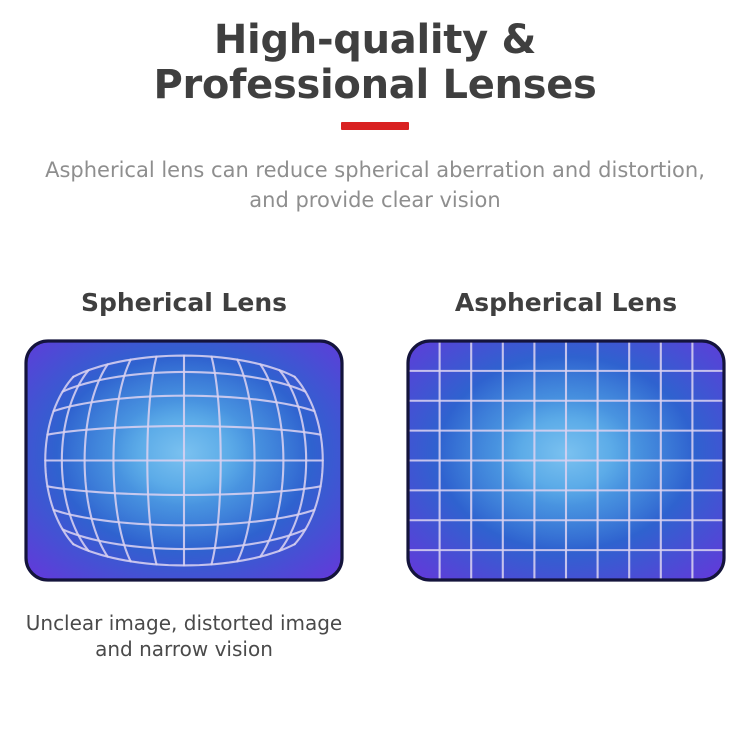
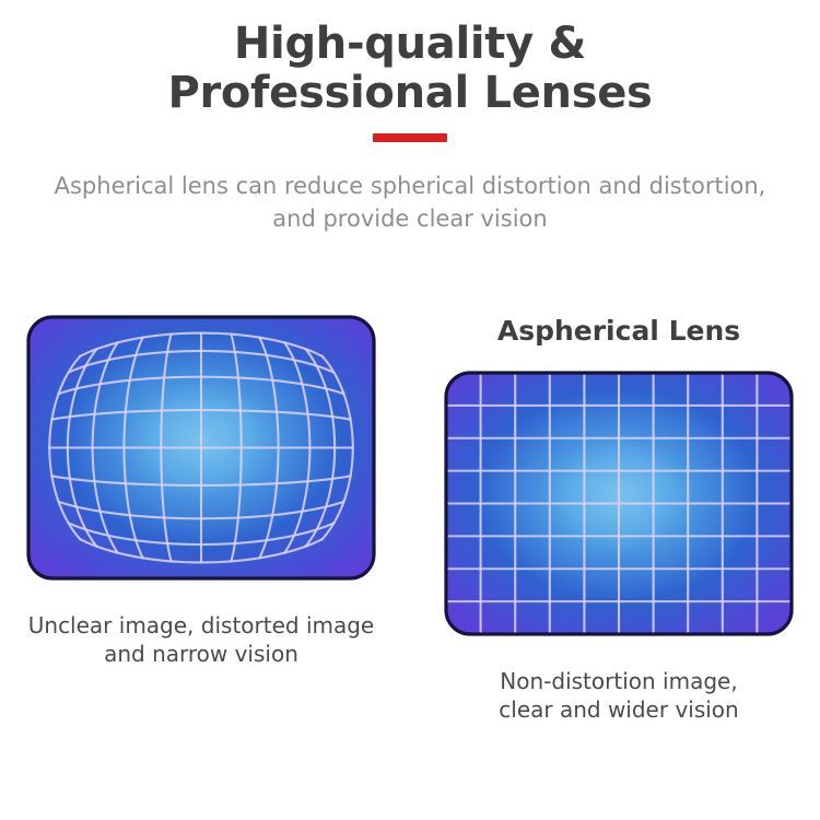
  High-quality &
  Professional Lenses
- Aspherical lens can reduce spherical aberration and distortion,
+ Aspherical lens can reduce spherical distortion and distortion,
  and provide clear vision
- Spherical Lens
  Unclear image, distorted image
  and narrow vision
  Aspherical Lens
+ Non-distortion image,
+ clear and wider vision
